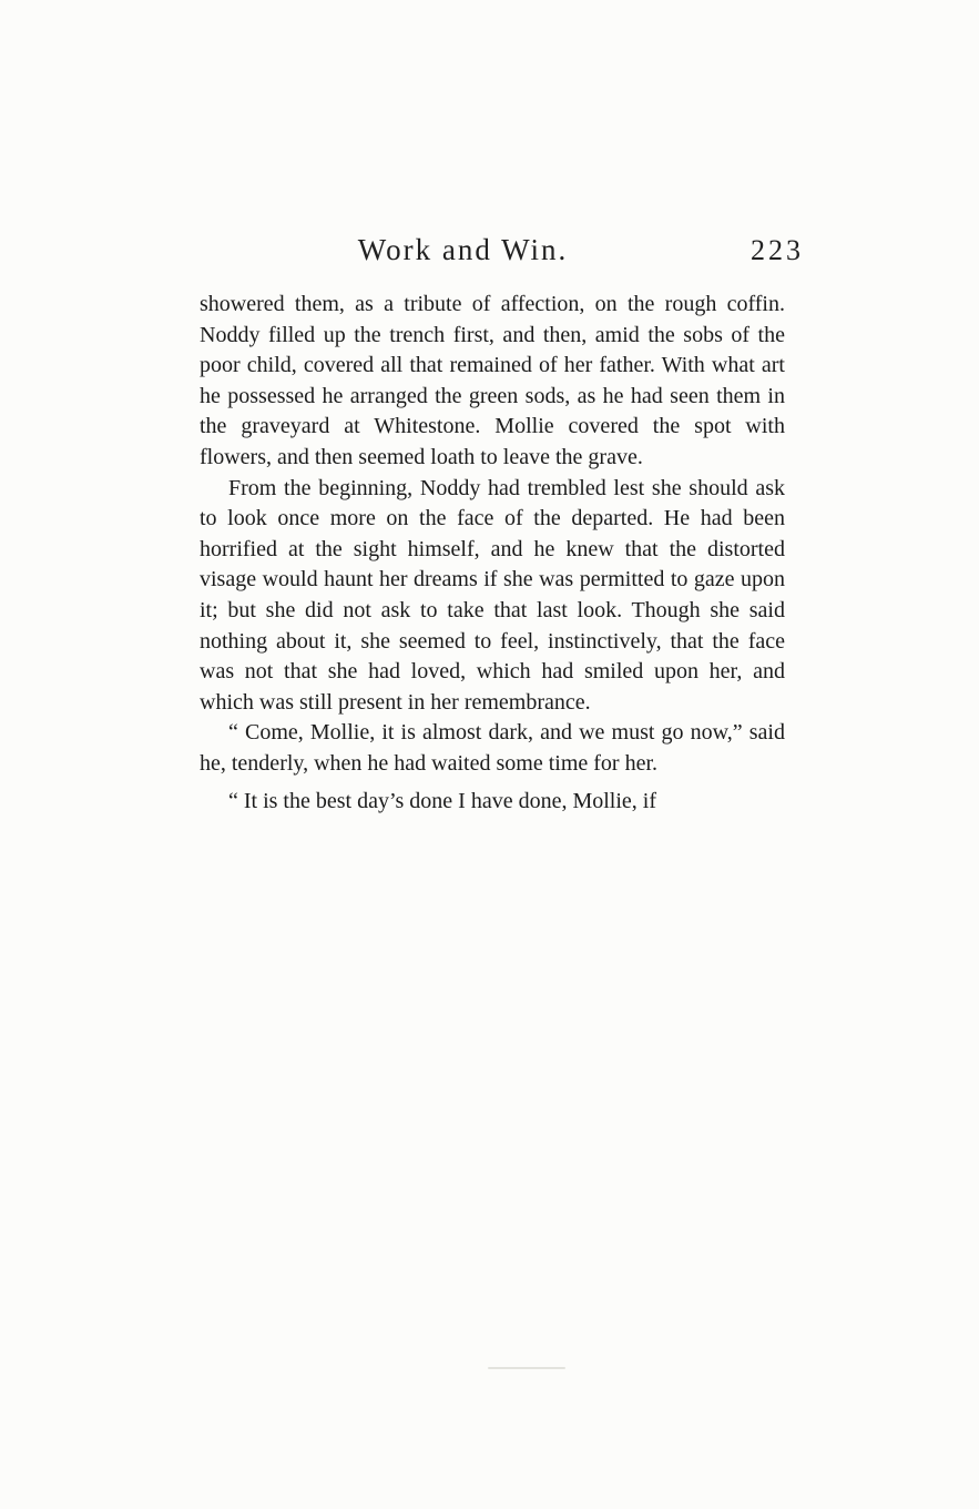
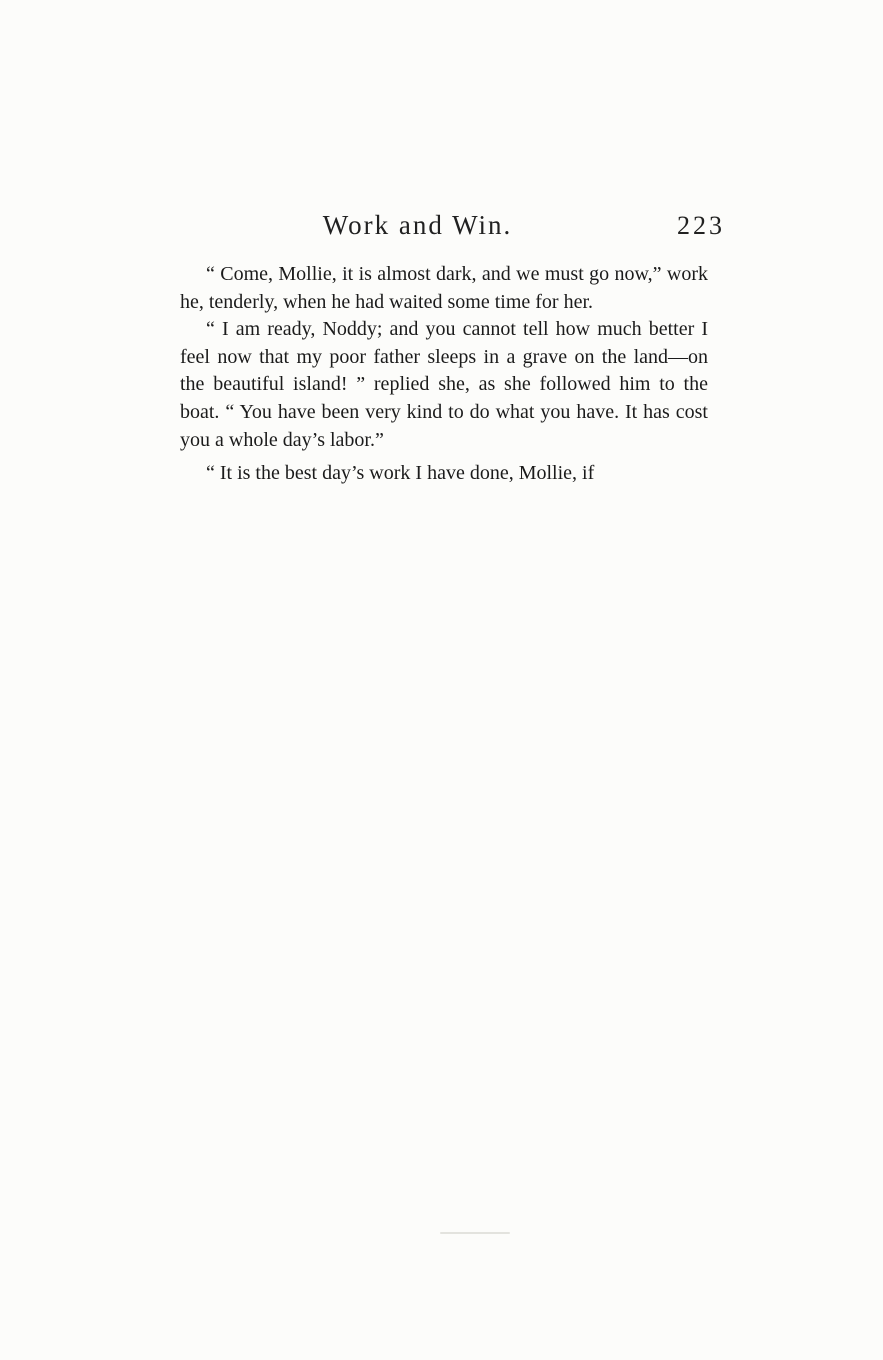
  Work and Win.
  223
- showered them, as a tribute of affection, on the rough coffin. Noddy filled up the trench first, and then, amid the sobs of the poor child, covered all that remained of her father. With what art he possessed he arranged the green sods, as he had seen them in the graveyard at Whitestone. Mollie covered the spot with flowers, and then seemed loath to leave the grave.
- From the beginning, Noddy had trembled lest she should ask to look once more on the face of the departed. He had been horrified at the sight himself, and he knew that the distorted visage would haunt her dreams if she was permitted to gaze upon it; but she did not ask to take that last look. Though she said nothing about it, she seemed to feel, instinctively, that the face was not that she had loved, which had smiled upon her, and which was still present in her remembrance.
- “ Come, Mollie, it is almost dark, and we must go now,” said he, tenderly, when he had waited some time for her.
+ “ Come, Mollie, it is almost dark, and we must go now,” work he, tenderly, when he had waited some time for her.
+ “ I am ready, Noddy; and you cannot tell how much better I feel now that my poor father sleeps in a grave on the land—on the beautiful island! ” replied she, as she followed him to the boat. “ You have been very kind to do what you have. It has cost you a whole day’s labor.”
- “ It is the best day’s done I have done, Mollie, if
+ “ It is the best day’s work I have done, Mollie, if
